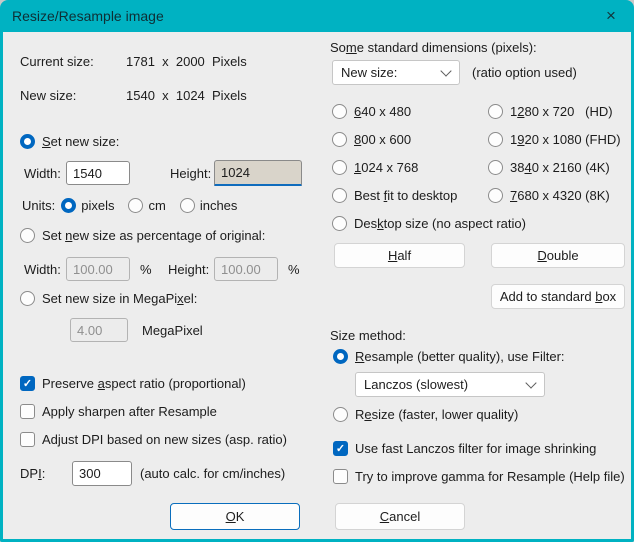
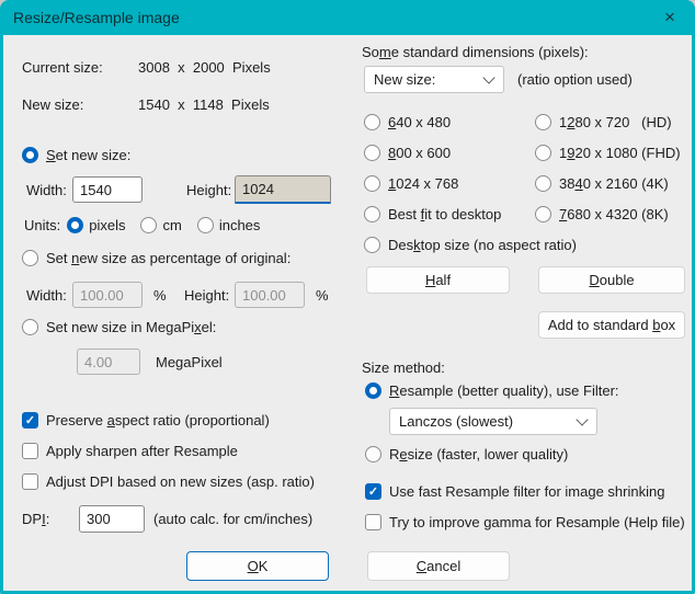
  Resize/Resample image
  ×
  Current size:
- 1781 x 2000 Pixels
+ 3008 x 2000 Pixels
  New size:
- 1540 x 1024 Pixels
+ 1540 x 1148 Pixels
  Set new size:
  Width:
  1540
  Height:
  1024
  Units:
  pixels
  cm
  inches
  Set new size as percentage of original:
  Width:
  100.00
  %
  Height:
  100.00
  %
  Set new size in MegaPixel:
  4.00
  MegaPixel
  ✓
  Preserve aspect ratio (proportional)
  ✓
  Apply sharpen after Resample
  ✓
  Adjust DPI based on new sizes (asp. ratio)
  DPI:
  300
  (auto calc. for cm/inches)
  Some standard dimensions (pixels):
  New size:
  (ratio option used)
  640 x 480
  800 x 600
  1024 x 768
  Best fit to desktop
  Desktop size (no aspect ratio)
  1280 x 720 (HD)
  1920 x 1080 (FHD)
  3840 x 2160 (4K)
  7680 x 4320 (8K)
  Half
  Double
  Add to standard box
  Size method:
  Resample (better quality), use Filter:
  Lanczos (slowest)
  Resize (faster, lower quality)
  ✓
- Use fast Lanczos filter for image shrinking
+ Use fast Resample filter for image shrinking
  ✓
  Try to improve gamma for Resample (Help file)
  OK
  Cancel
